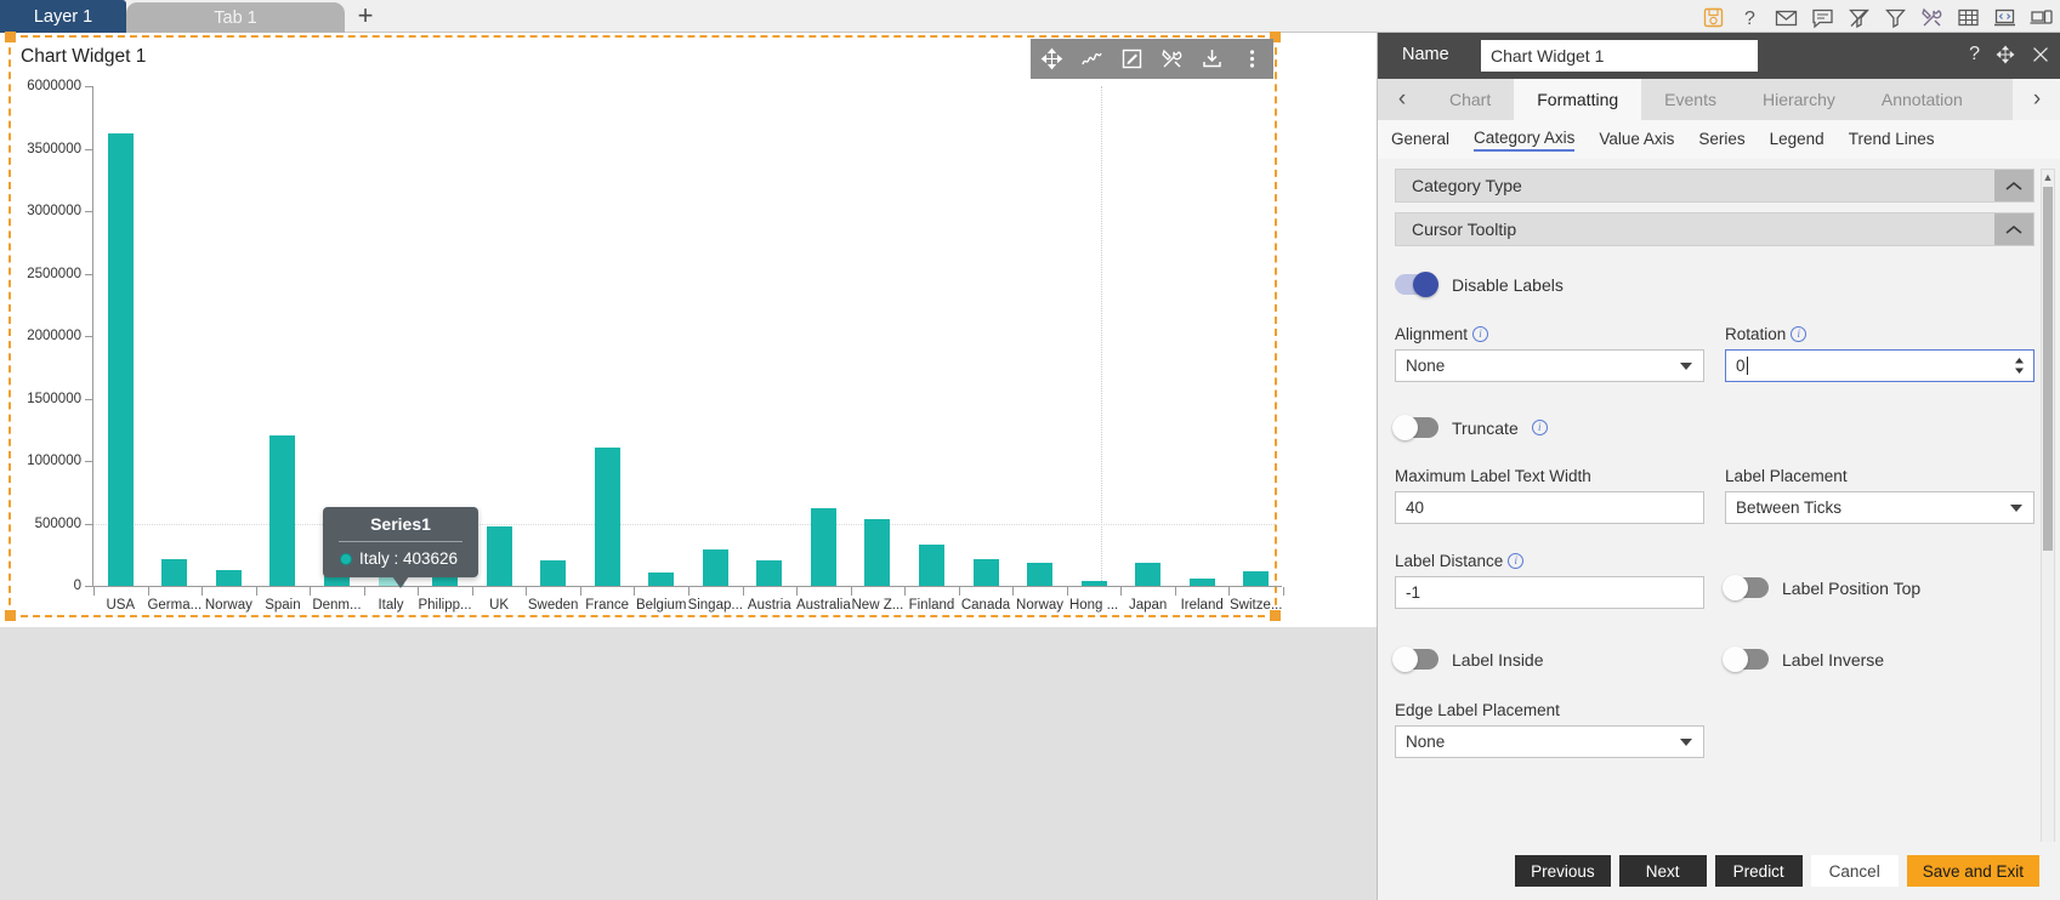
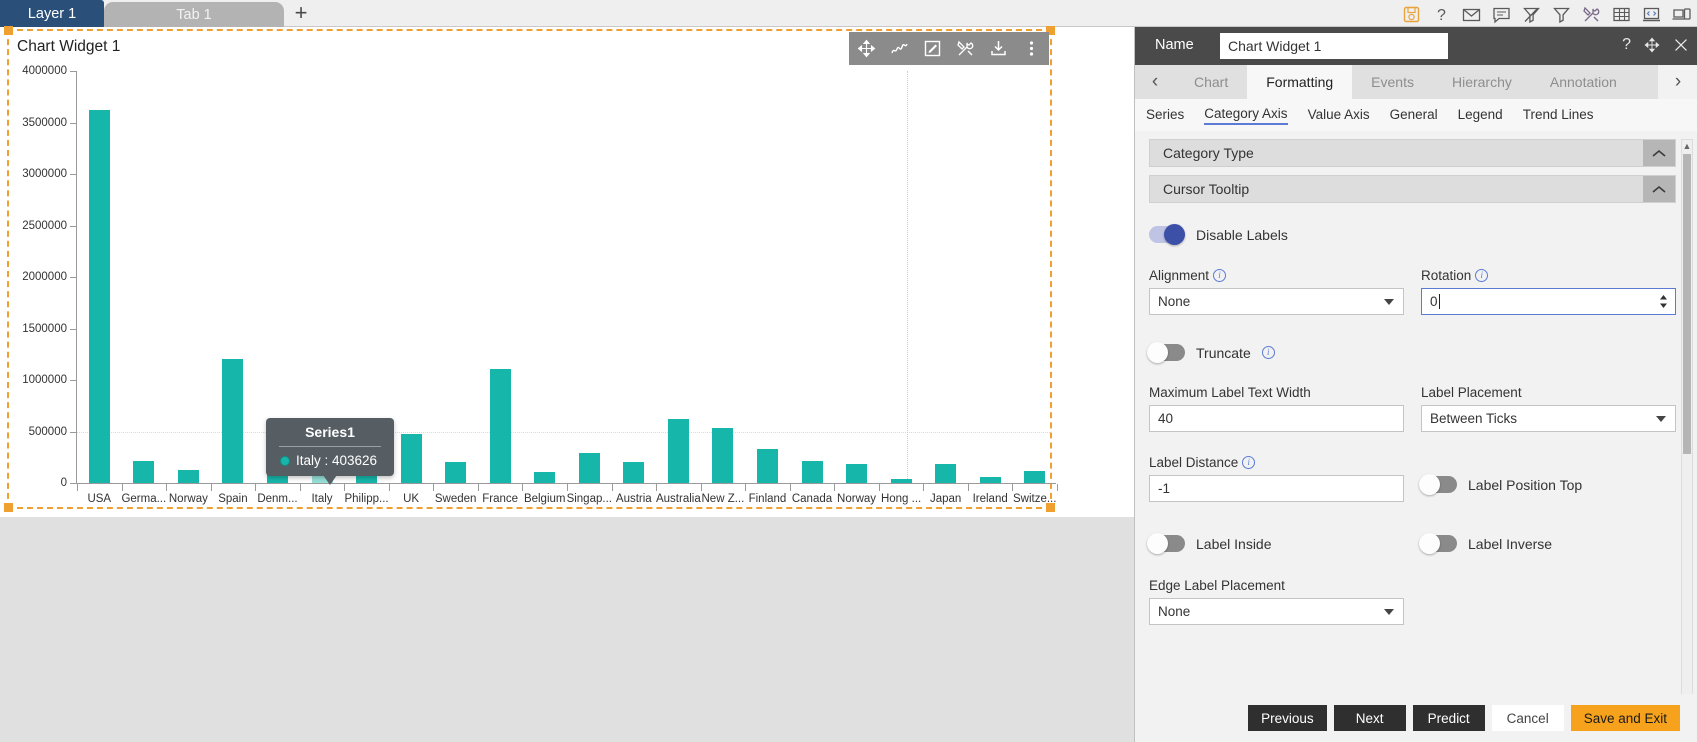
  Layer 1
  Tab 1
  +
  ?
  Chart Widget 1
  0
  500000
  1000000
  1500000
  2000000
  2500000
  3000000
  3500000
- 6000000
+ 4000000
  USA
  Germa...
  Norway
  Spain
  Denm...
  Italy
  Philipp...
  UK
  Sweden
  France
  Belgium
  Singap...
  Austria
  Australia
  New Z...
  Finland
  Canada
  Norway
  Hong ...
  Japan
  Ireland
  Switze...
  Series1
  Italy : 403626
  Name
  Chart Widget 1
  ?
  ‹
  Chart
  Formatting
  Events
  Hierarchy
  Annotation
  ›
- General
+ Series
  Category Axis
  Value Axis
- Series
+ General
  Legend
  Trend Lines
  Category Type
  Cursor Tooltip
  Disable Labels
  Alignment
  i
  None
  Rotation
  i
  0
  Truncate
  i
  Maximum Label Text Width
  40
  Label Placement
  Between Ticks
  Label Distance
  i
  -1
  Label Position Top
  Label Inside
  Label Inverse
  Edge Label Placement
  None
  ▲
  Previous
  Next
  Predict
  Cancel
  Save and Exit
